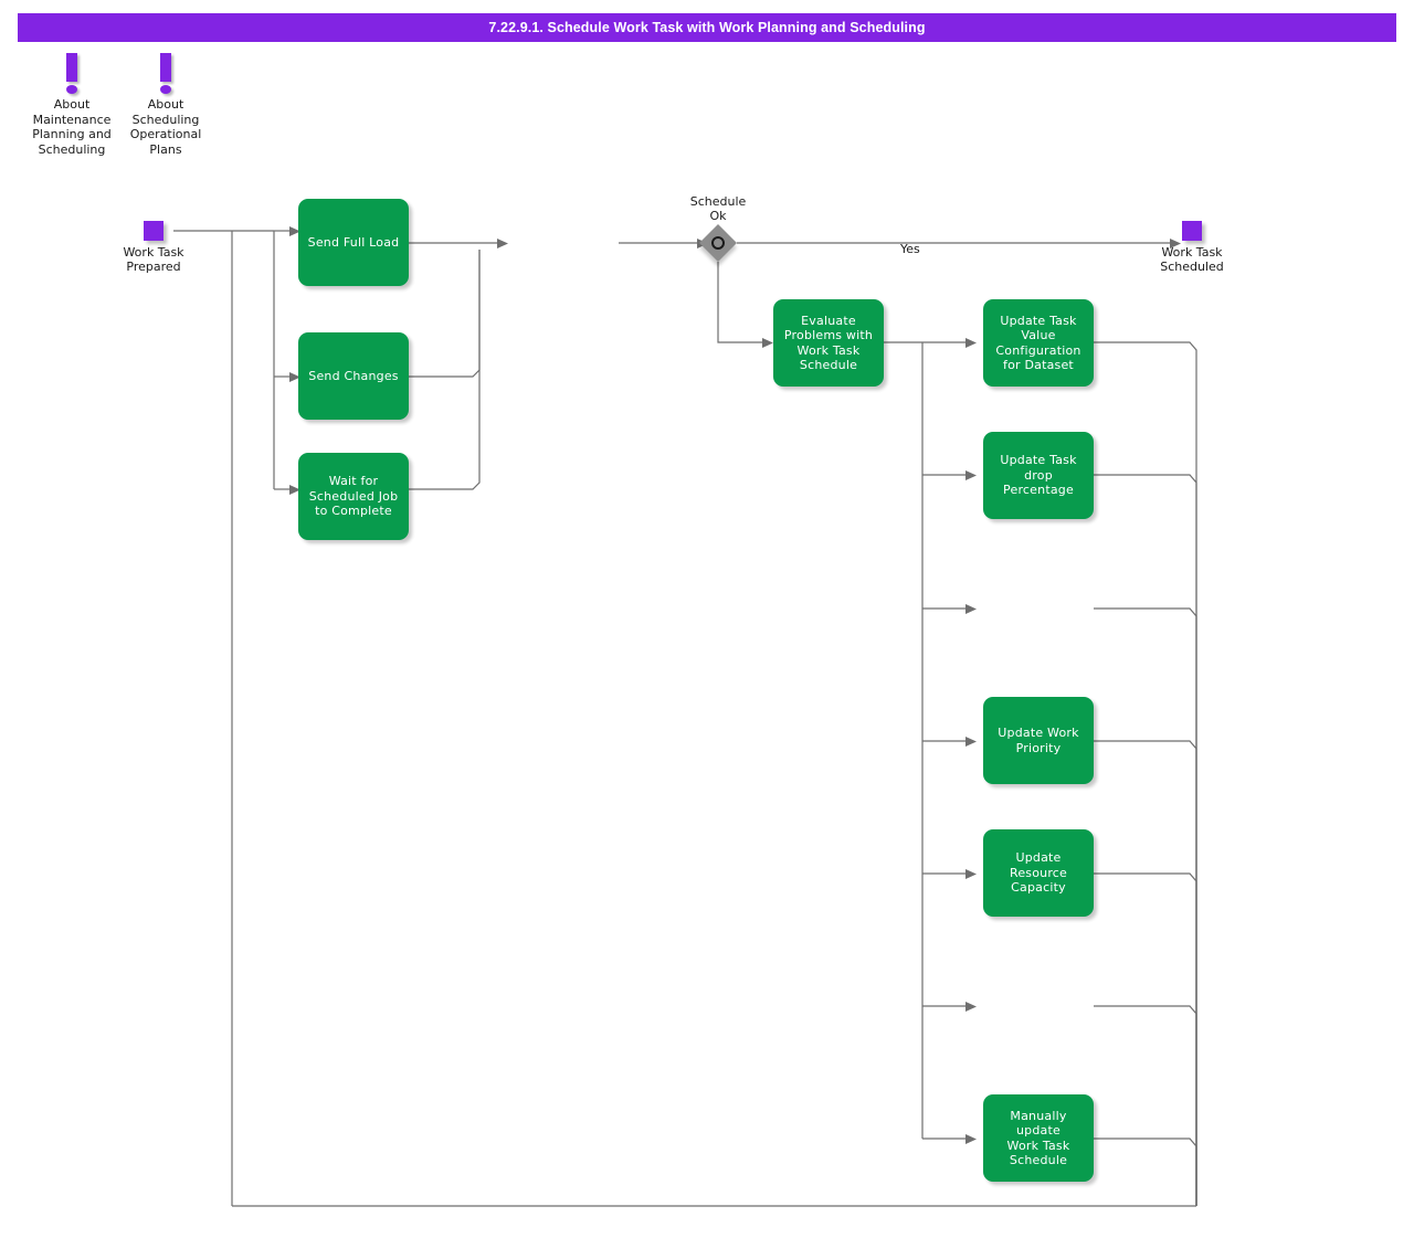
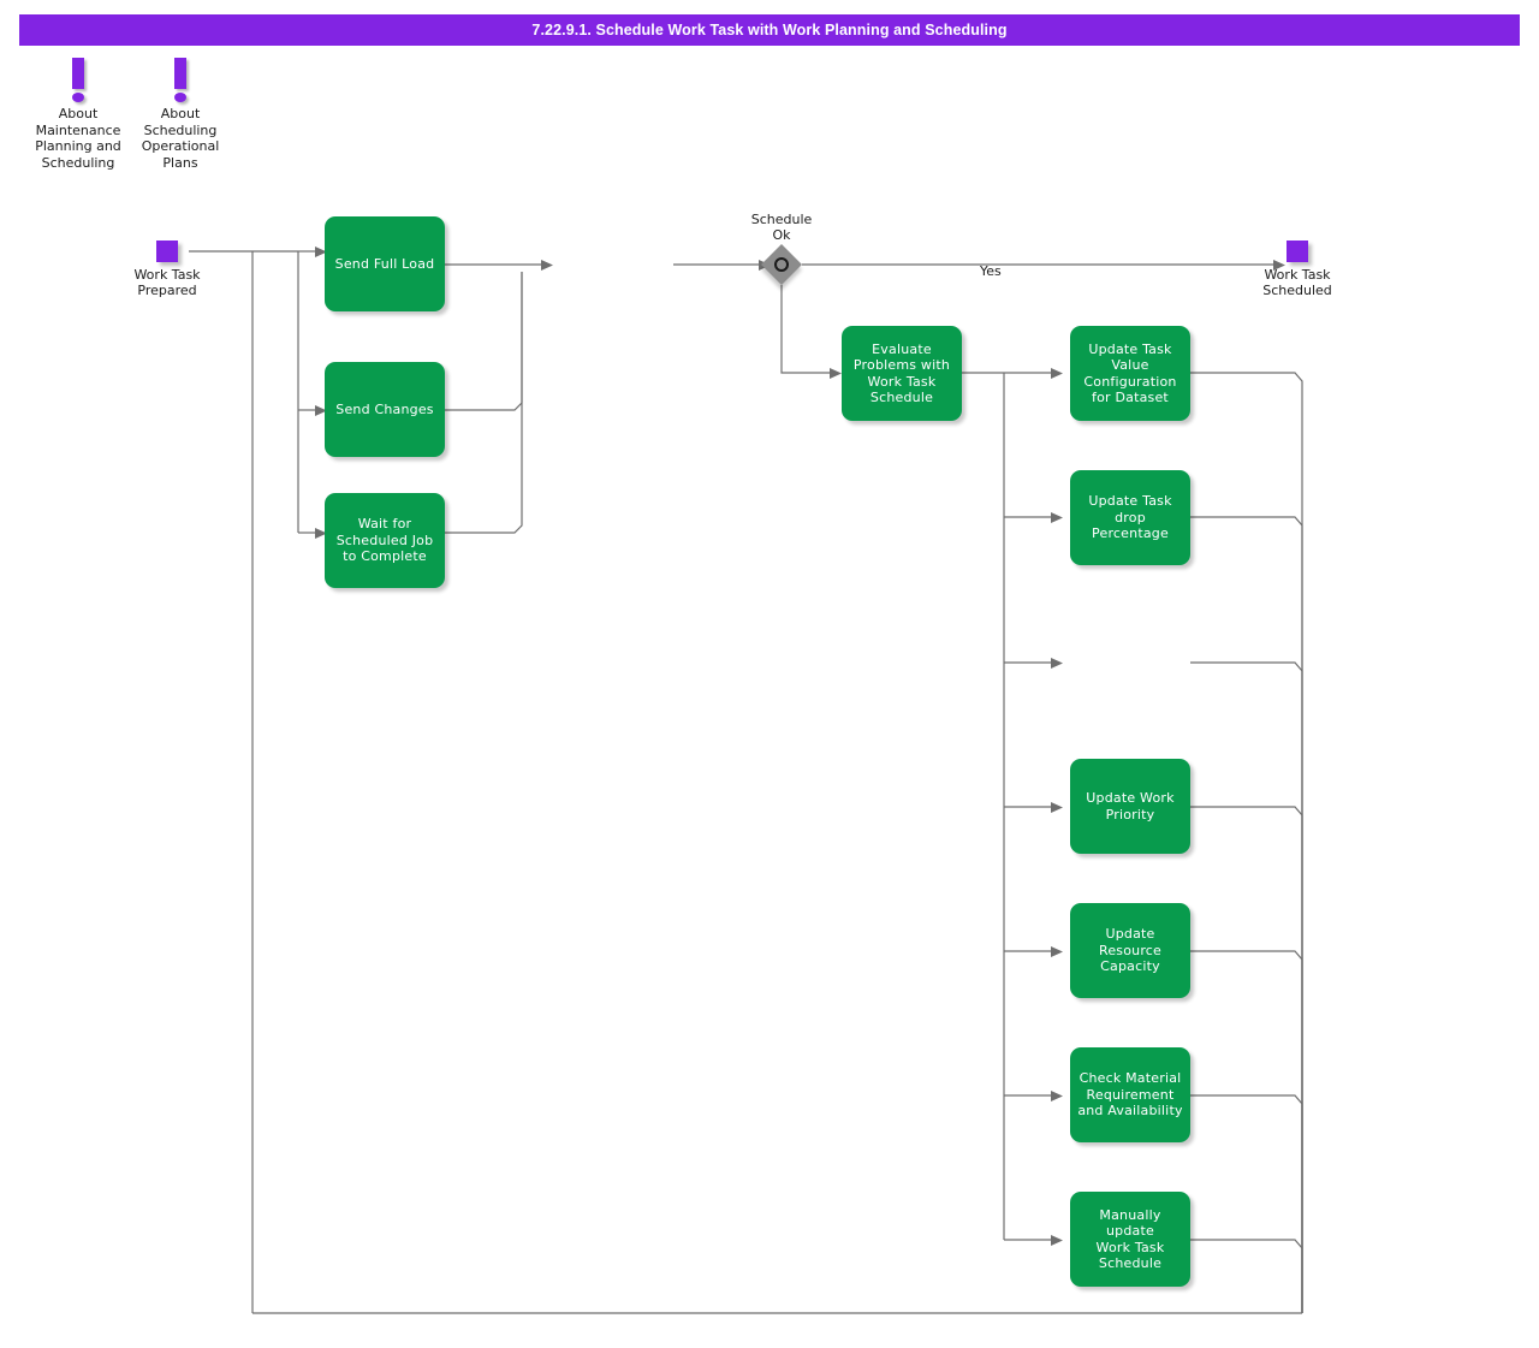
  7.22.9.1. Schedule Work Task with Work Planning and Scheduling
  About
  Maintenance
  Planning and
  Scheduling
  About
  Scheduling
  Operational
  Plans
  Work Task
  Prepared
  Work Task
  Scheduled
  Schedule
  Ok
  Yes
  Send Full Load
  Send Changes
  Wait for
  Scheduled Job
  to Complete
  Evaluate
  Problems with
  Work Task
  Schedule
  Update Task
  Value
  Configuration
  for Dataset
  Update Task
  drop Percentage
  Update Work
  Priority
  Update
  Resource
  Capacity
+ Check Material
+ Requirement
+ and Availability
  Manually update
  Work Task
  Schedule
